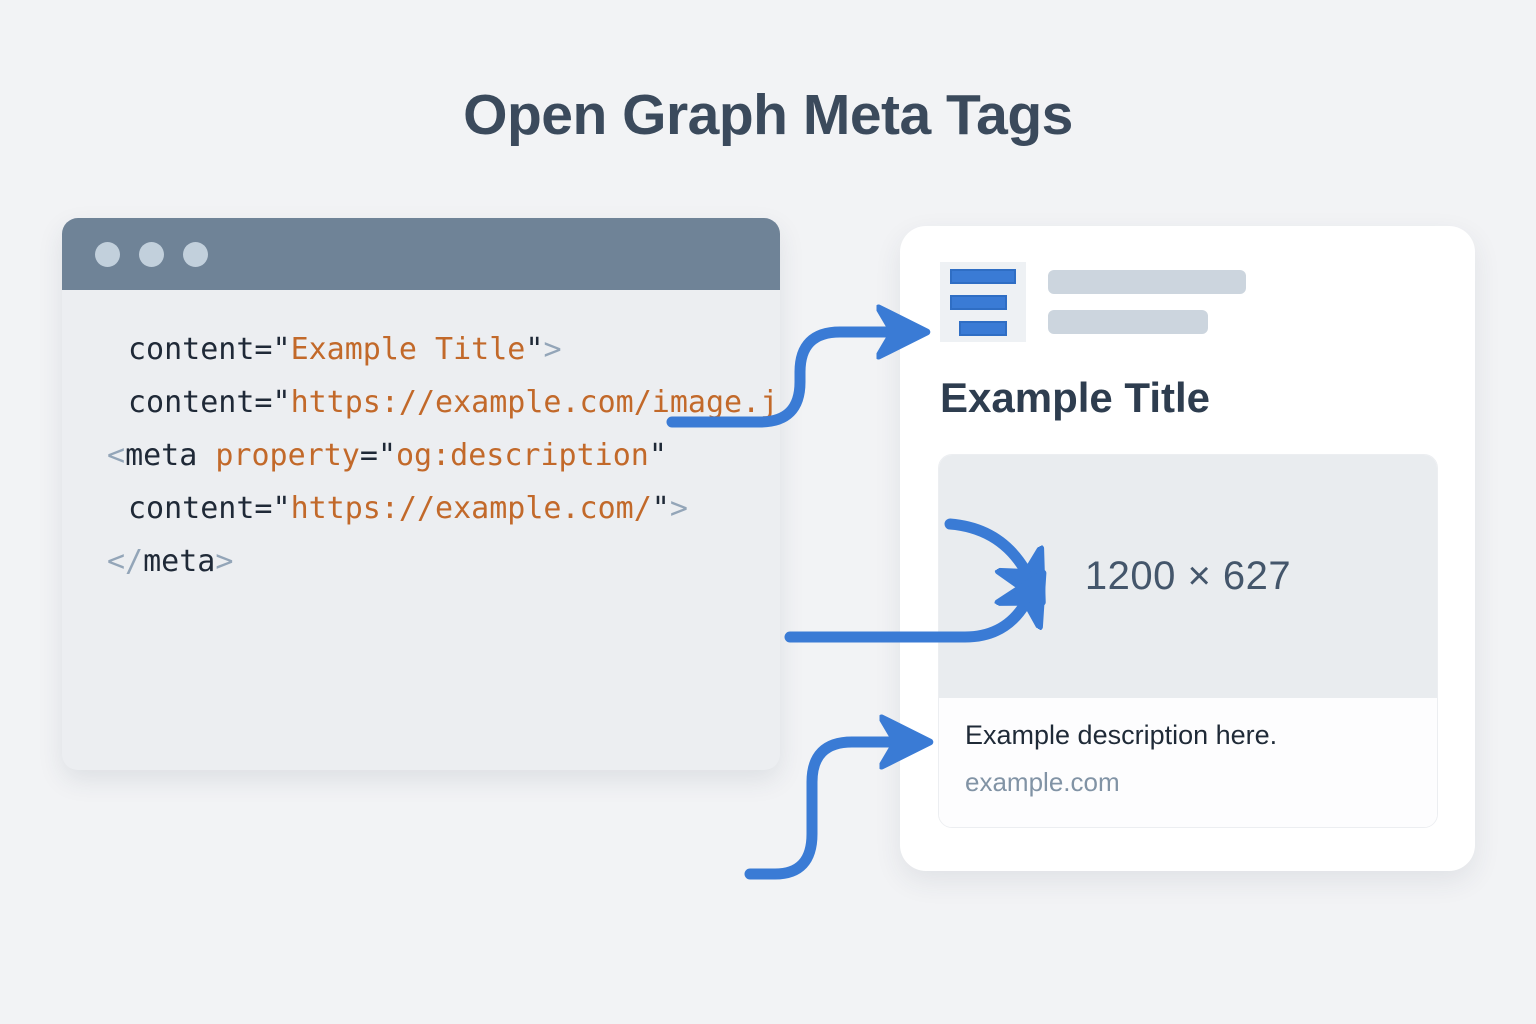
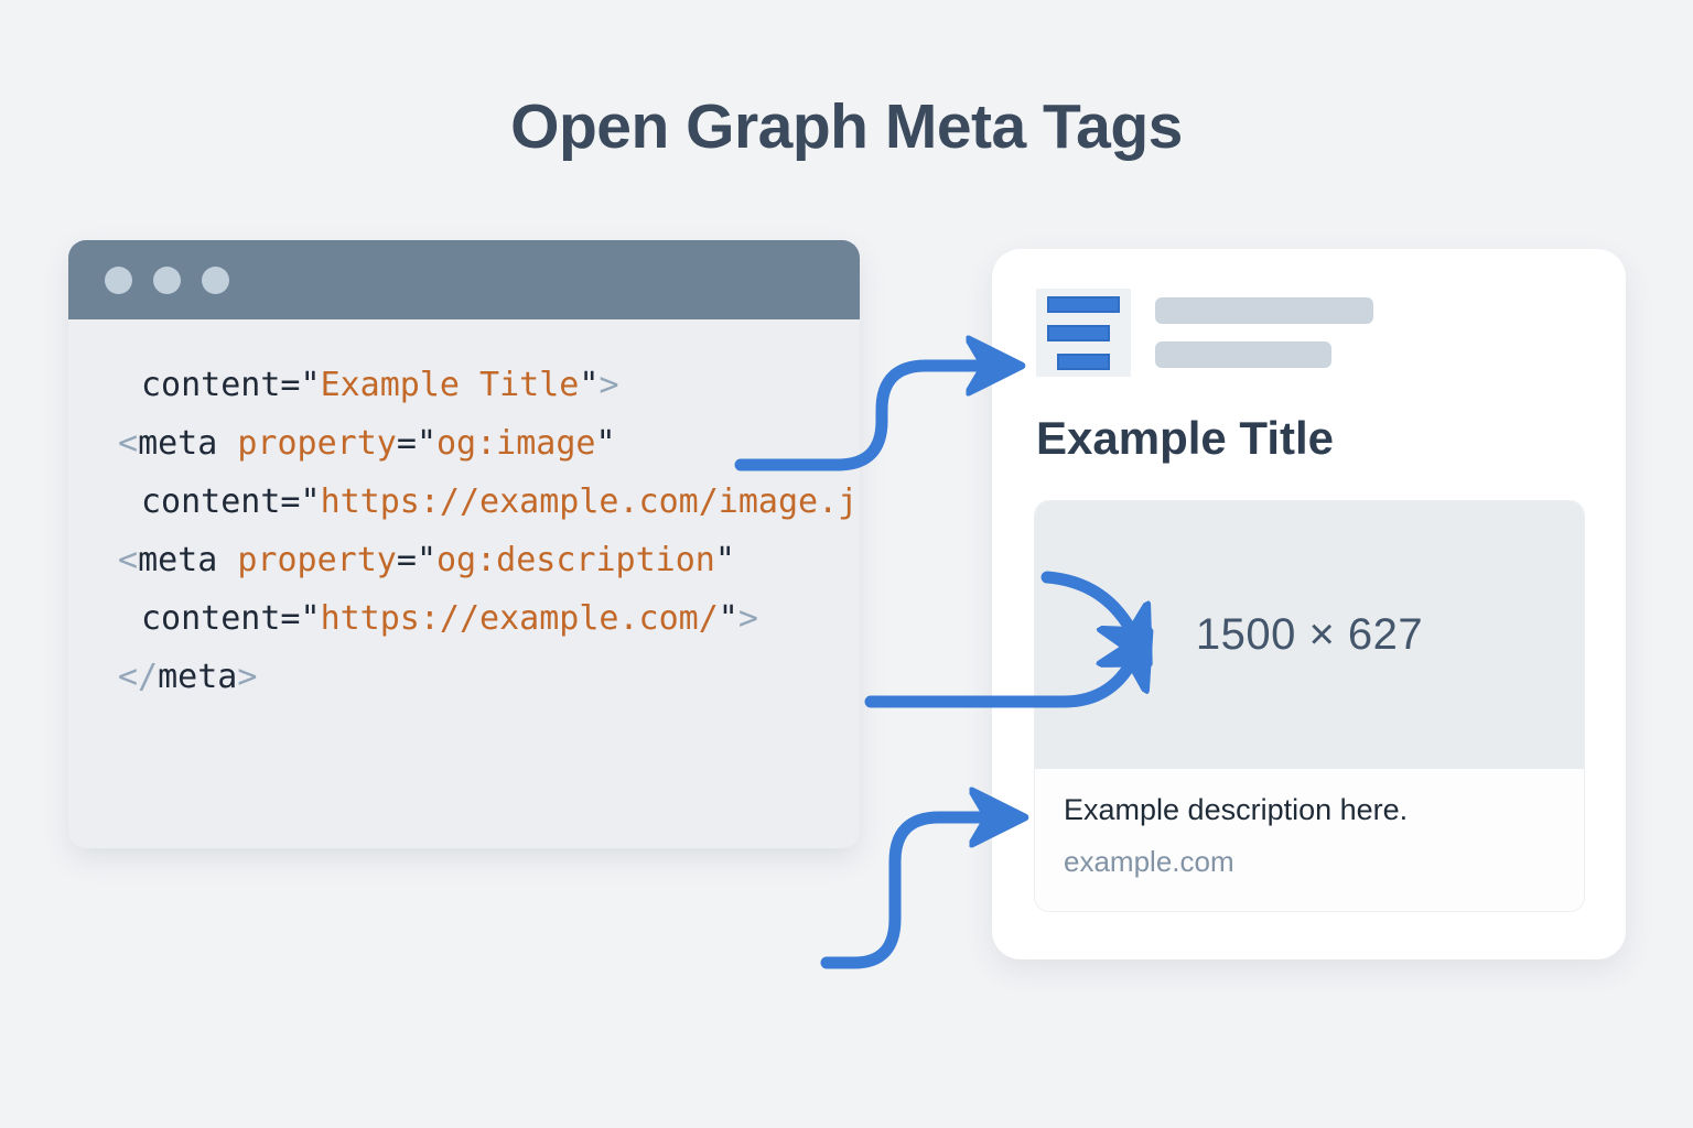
  Open Graph Meta Tags
  content="Example Title">
+ <meta property="og:image"
  content="https://example.com/image.j
  <meta property="og:description"
  content="https://example.com/">
  </meta>
  Example Title
- 1200 × 627
+ 1500 × 627
  Example description here.
  example.com
